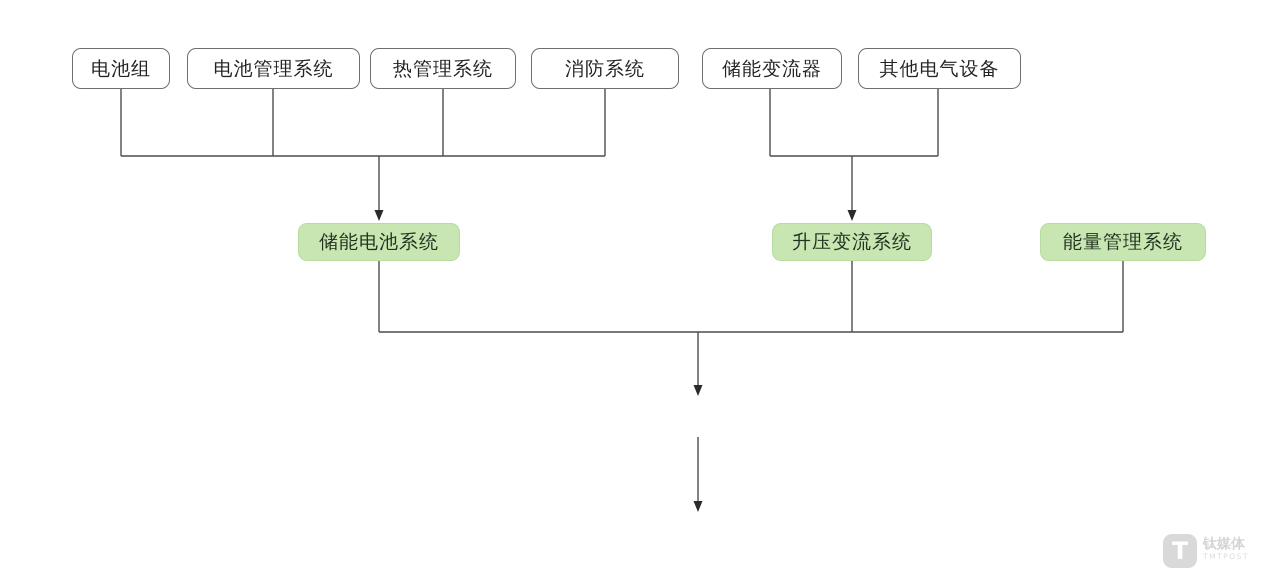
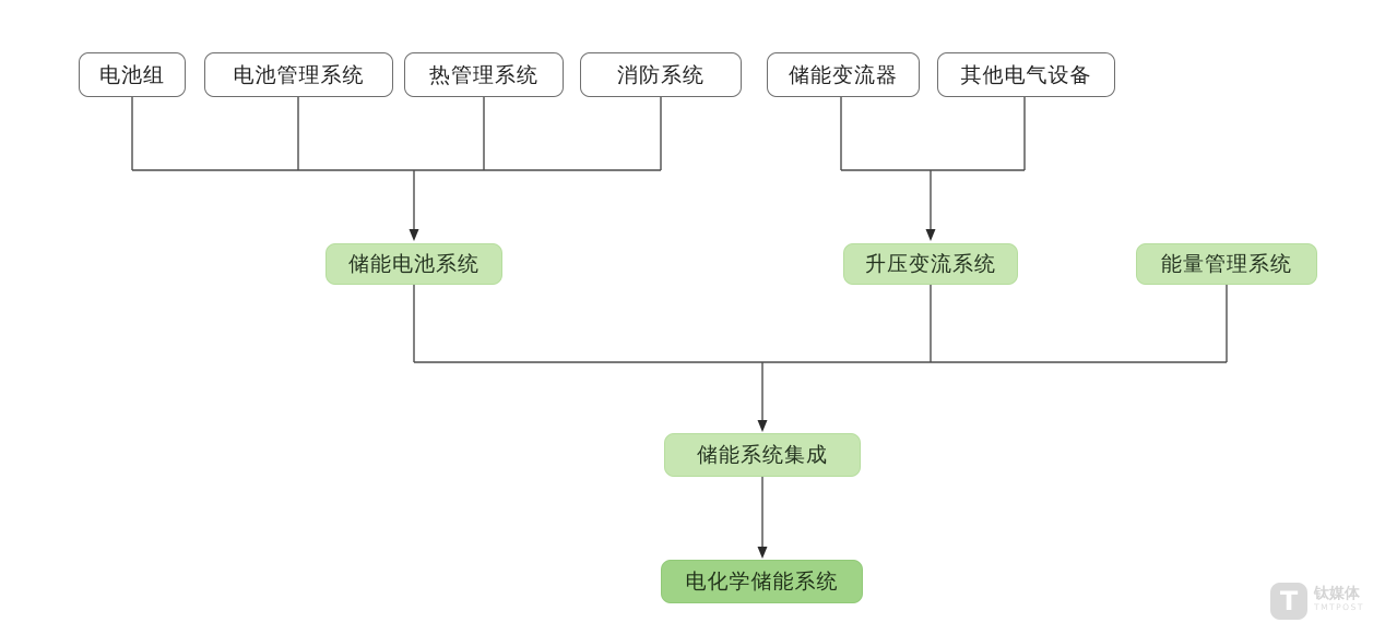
  电池组
  电池管理系统
  热管理系统
  消防系统
  储能变流器
  其他电气设备
  储能电池系统
  升压变流系统
  能量管理系统
+ 储能系统集成
+ 电化学储能系统
  T
  钛媒体
  TMTPOST
